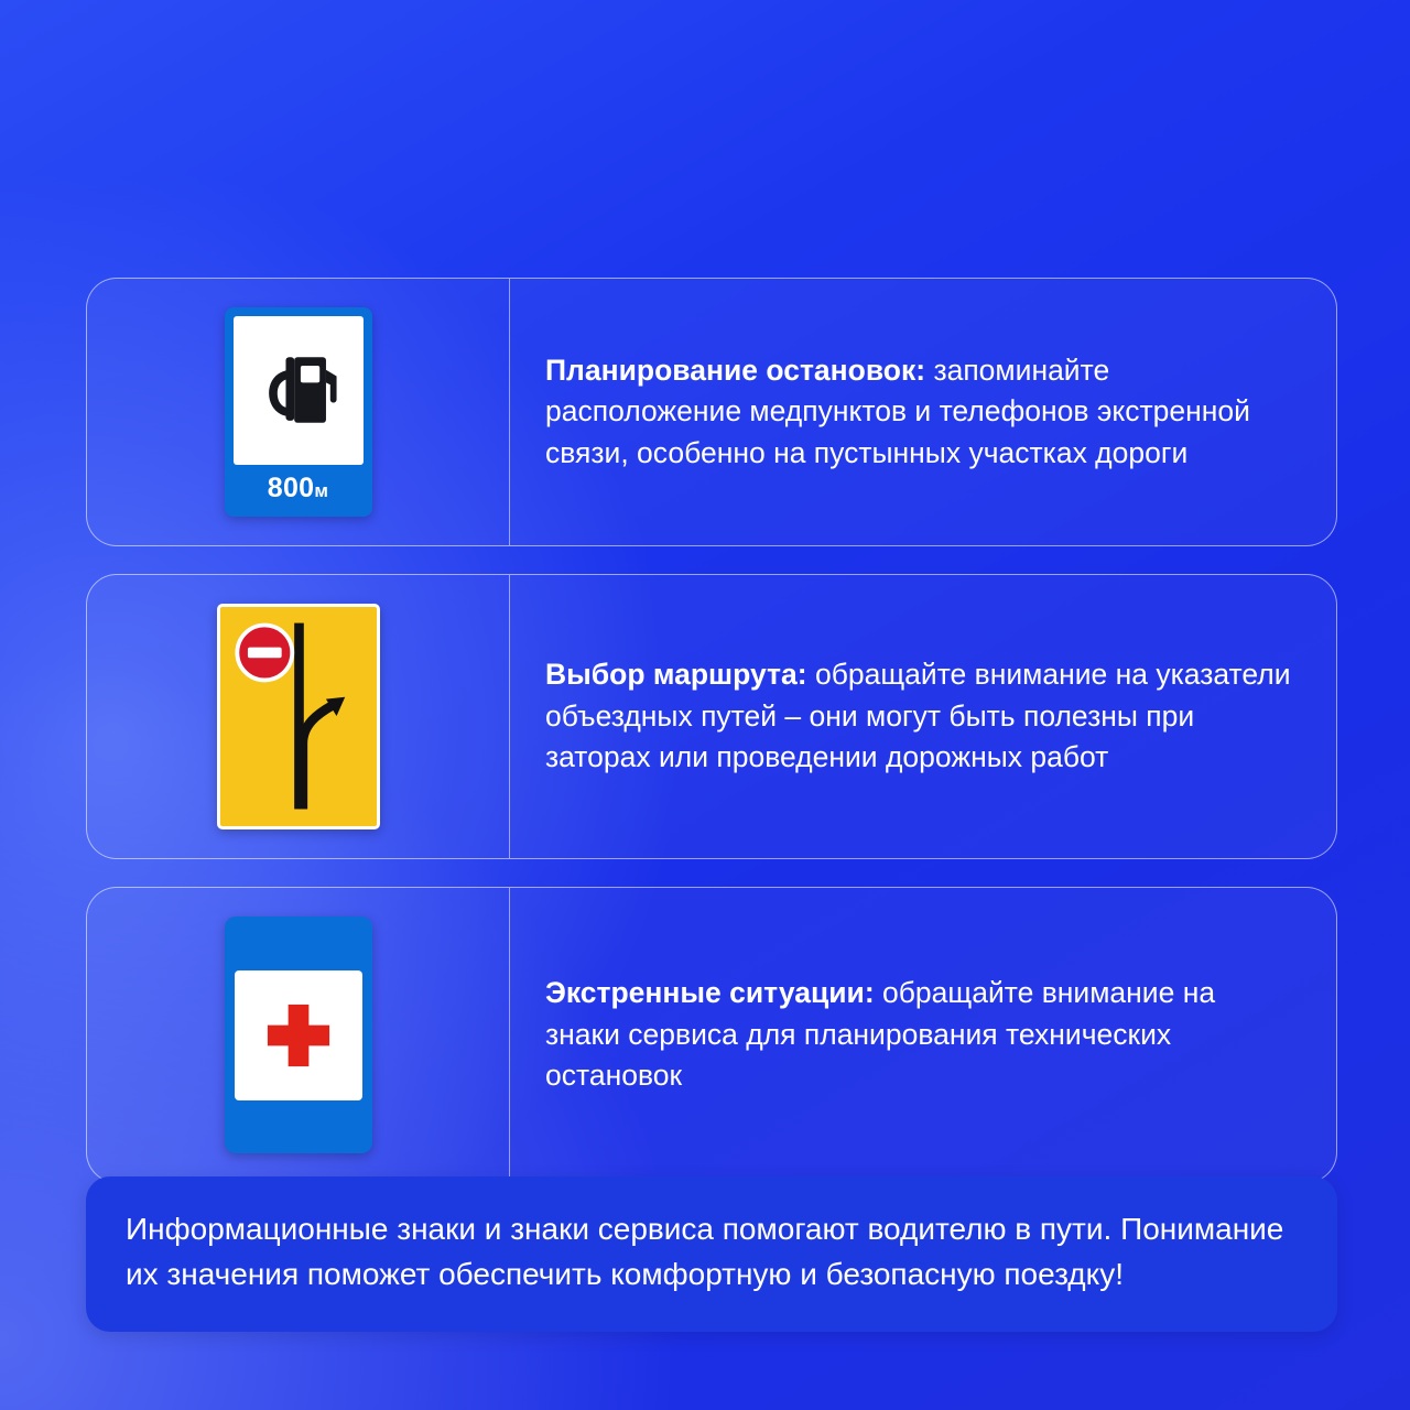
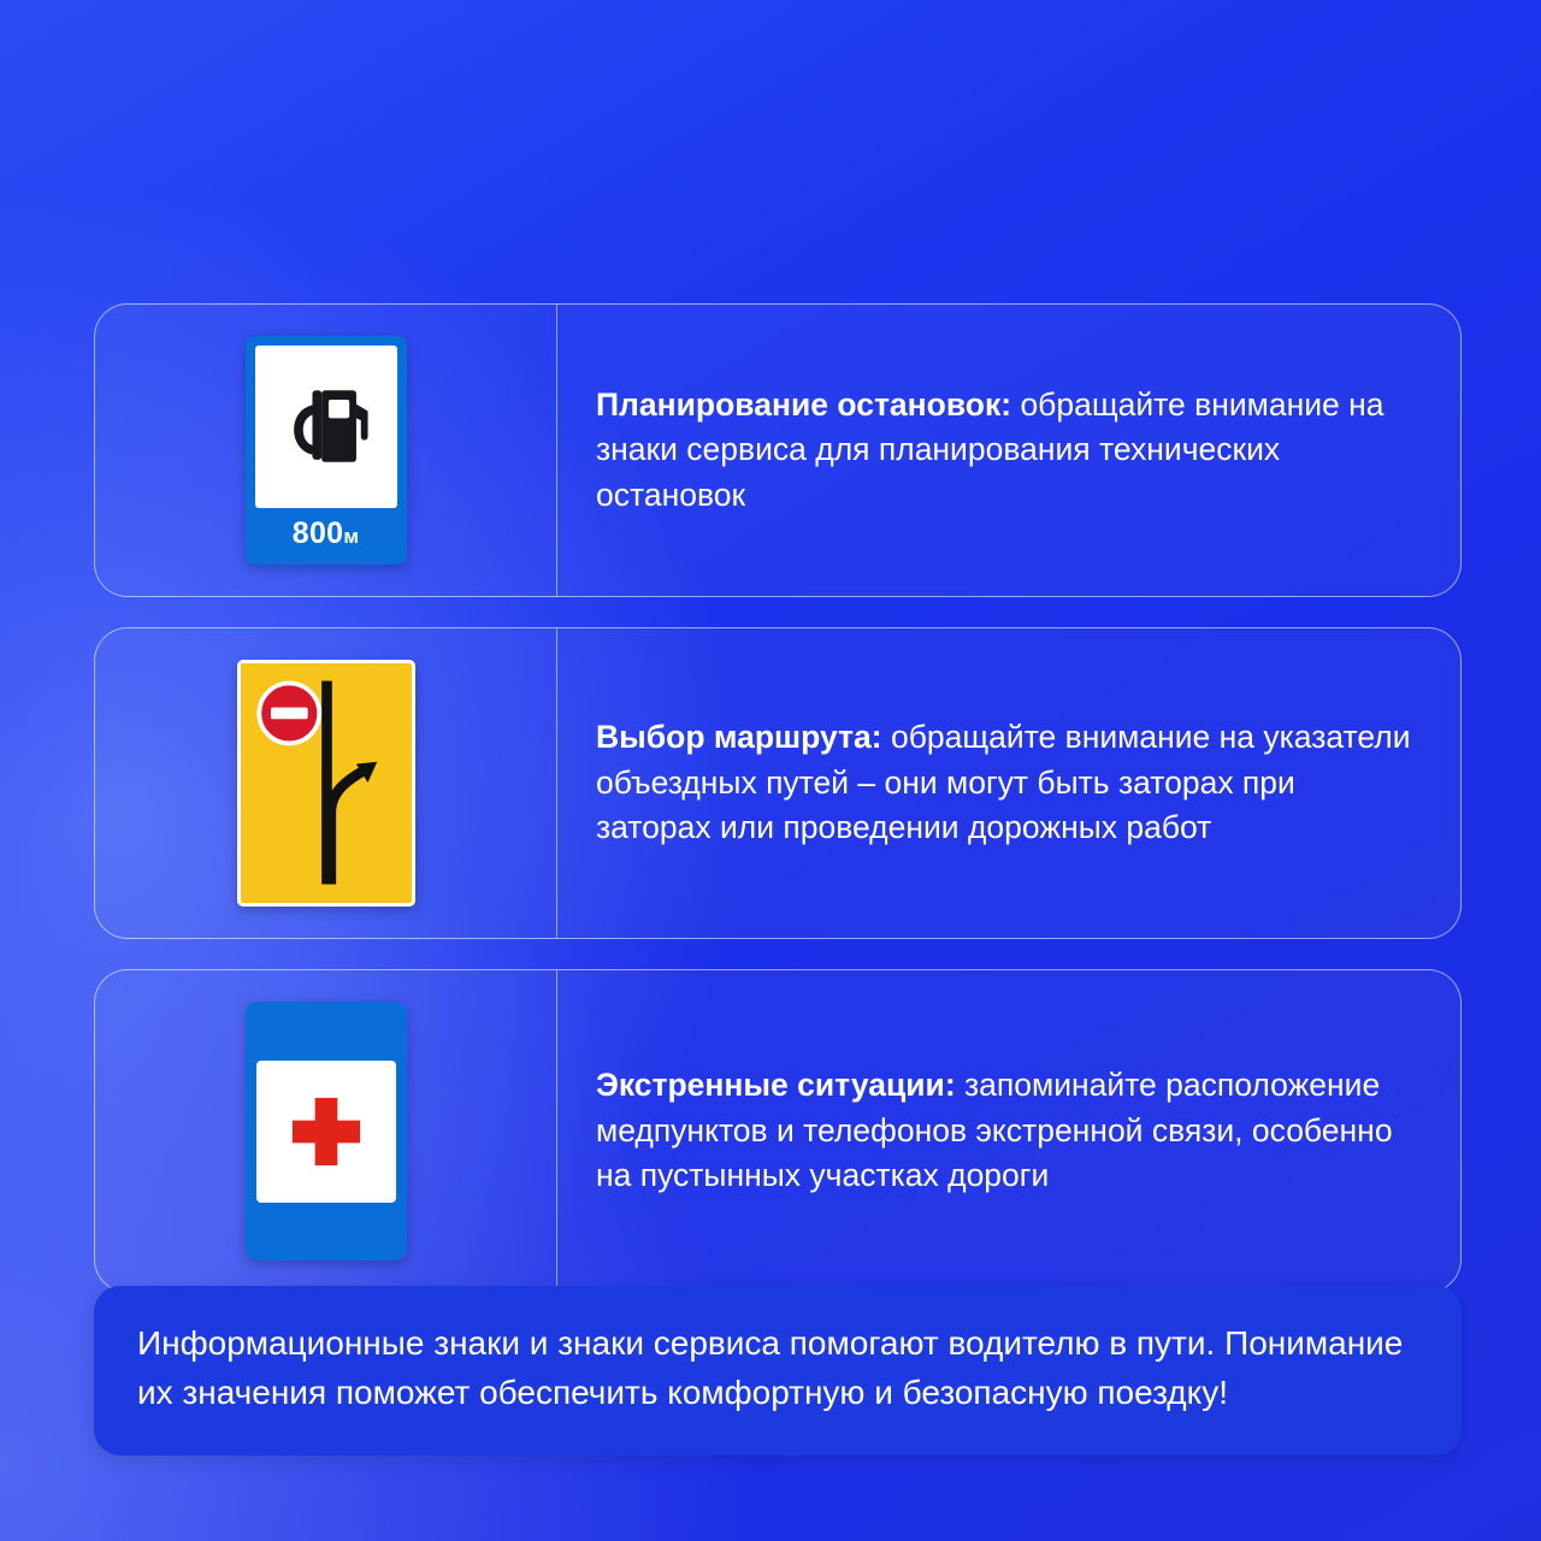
  800м
- Планирование остановок: запоминайте расположение медпунктов и телефонов экстренной связи, особенно на пустынных участках дороги
+ Планирование остановок: обращайте внимание на знаки сервиса для планирования технических остановок
- Выбор маршрута: обращайте внимание на указатели объездных путей – они могут быть полезны при заторах или проведении дорожных работ
+ Выбор маршрута: обращайте внимание на указатели объездных путей – они могут быть заторах при заторах или проведении дорожных работ
- Экстренные ситуации: обращайте внимание на знаки сервиса для планирования технических остановок
+ Экстренные ситуации: запоминайте расположение медпунктов и телефонов экстренной связи, особенно на пустынных участках дороги
  Информационные знаки и знаки сервиса помогают водителю в пути. Понимание их значения поможет обеспечить комфортную и безопасную поездку!
